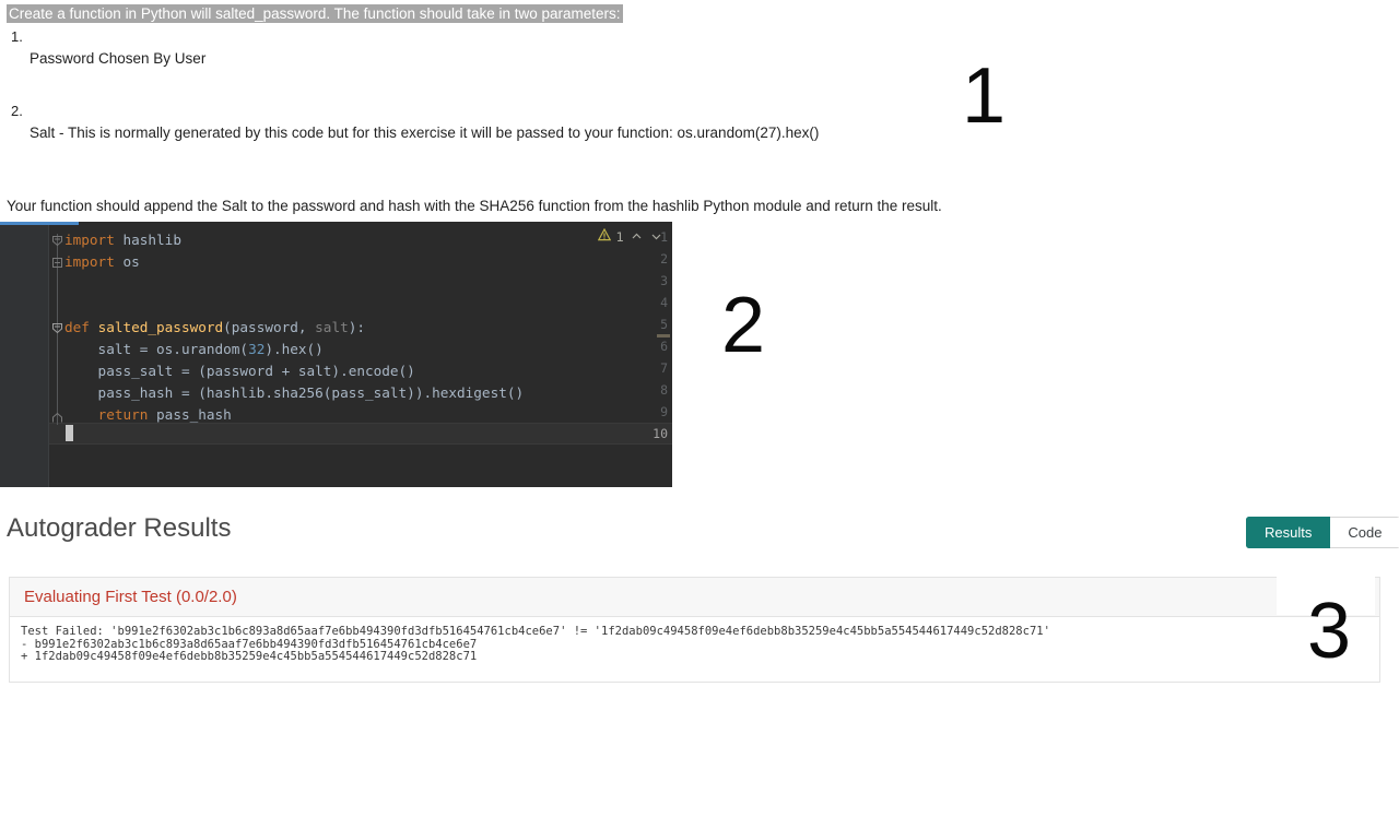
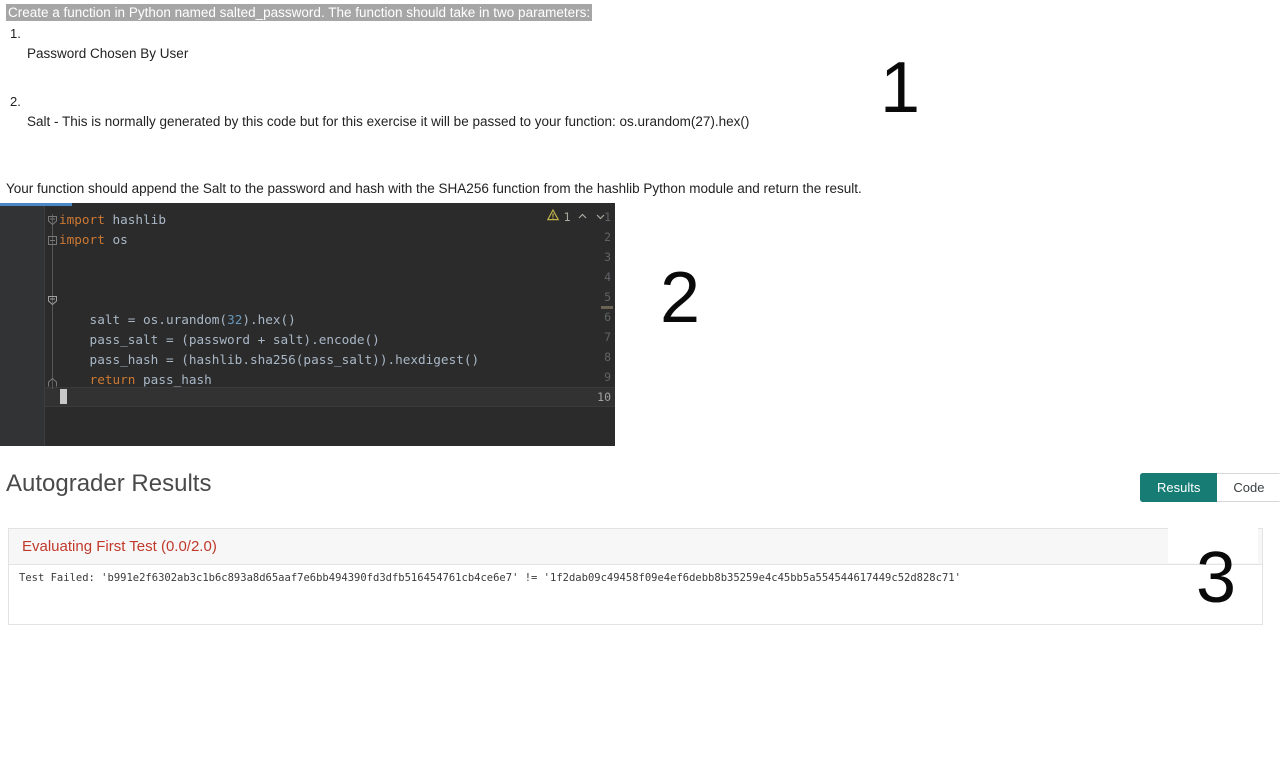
- Create a function in Python will salted_password. The function should take in two parameters:
+ Create a function in Python named salted_password. The function should take in two parameters:
  1.
  Password Chosen By User
  2.
  Salt - This is normally generated by this code but for this exercise it will be passed to your function: os.urandom(27).hex()
  Your function should append the Salt to the password and hash with the SHA256 function from the hashlib Python module and return the result.
  1
  2
  1
  2
  3
  4
  5
  6
  7
  8
  9
  10
  import hashlib
  import os
- def salted_password(password, salt):
  salt = os.urandom(32).hex()
  pass_salt = (password + salt).encode()
  pass_hash = (hashlib.sha256(pass_salt)).hexdigest()
  return pass_hash
  1
  Autograder Results
  Results
  Code
  Evaluating First Test (0.0/2.0)
  Test Failed: 'b991e2f6302ab3c1b6c893a8d65aaf7e6bb494390fd3dfb516454761cb4ce6e7' != '1f2dab09c49458f09e4ef6debb8b35259e4c45bb5a554544617449c52d828c71'
- - b991e2f6302ab3c1b6c893a8d65aaf7e6bb494390fd3dfb516454761cb4ce6e7
- + 1f2dab09c49458f09e4ef6debb8b35259e4c45bb5a554544617449c52d828c71
  3
